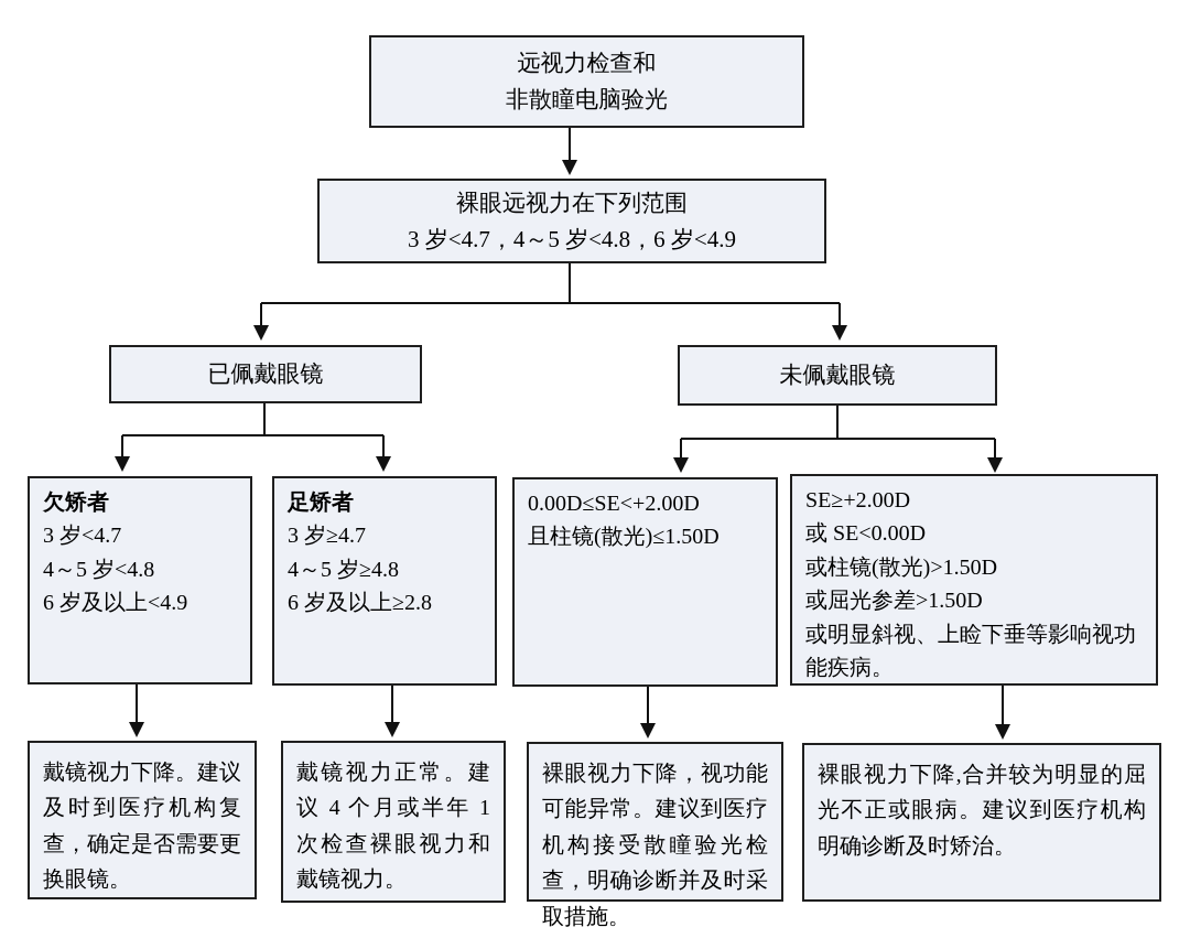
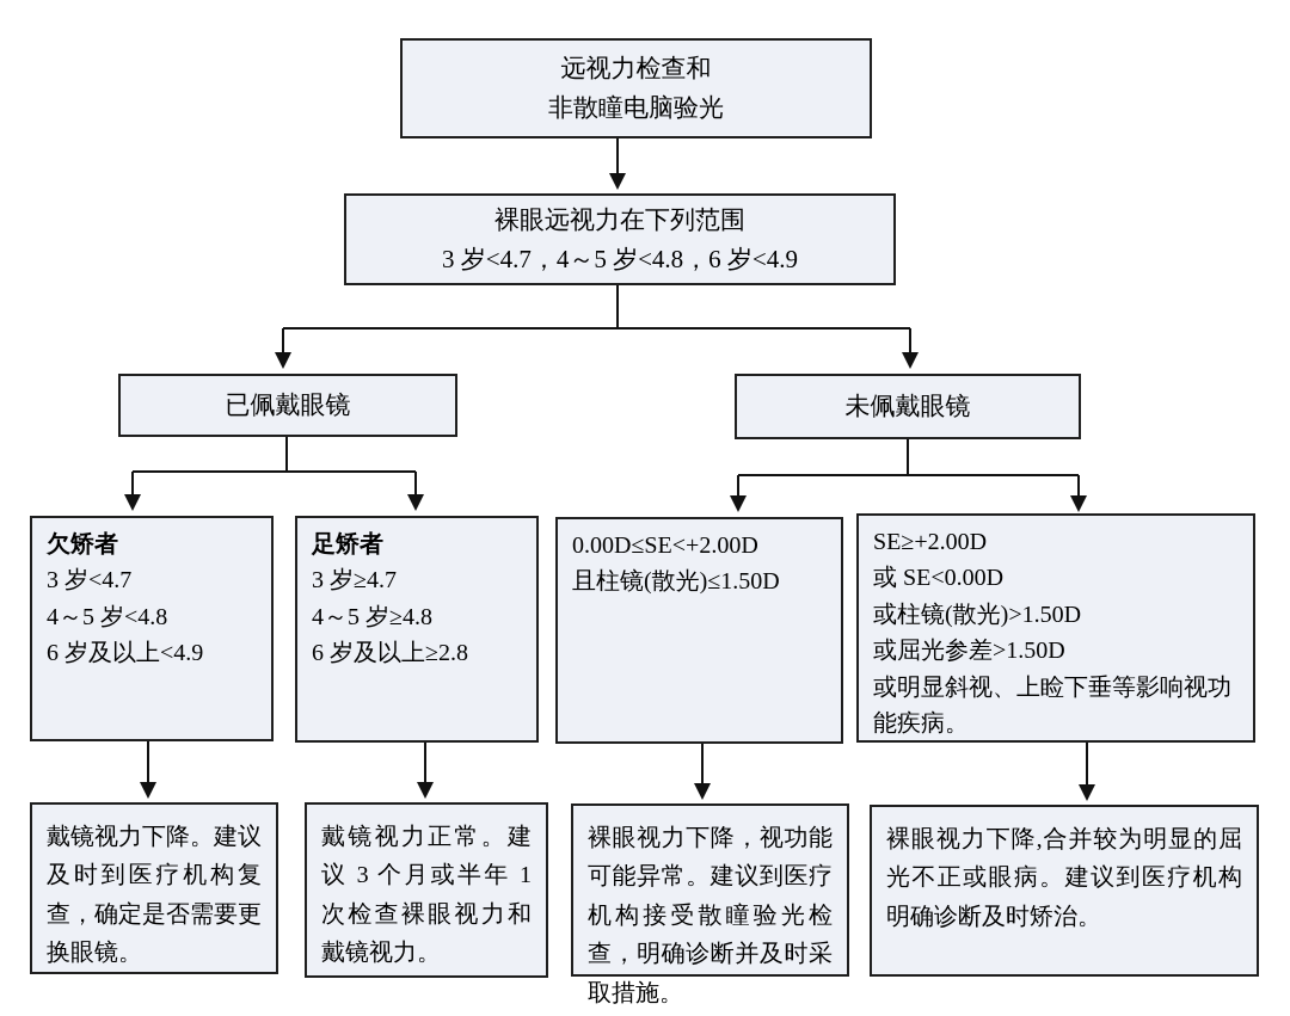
  远视力检查和
  非散瞳电脑验光
  裸眼远视力在下列范围
  3 岁<4.7，4～5 岁<4.8，6 岁<4.9
  已佩戴眼镜
  未佩戴眼镜
  欠矫者
  3 岁<4.7
  4～5 岁<4.8
  6 岁及以上<4.9
  足矫者
  3 岁≥4.7
  4～5 岁≥4.8
  6 岁及以上≥2.8
  0.00D≤SE<+2.00D
  且柱镜(散光)≤1.50D
  SE≥+2.00D
  或 SE<0.00D
  或柱镜(散光)>1.50D
  或屈光参差>1.50D
  或明显斜视、上睑下垂等影响视功能疾病。
  戴镜视力下降。建议及时到医疗机构复查，确定是否需要更换眼镜。
- 戴镜视力正常。建议 4 个月或半年 1 次检查裸眼视力和戴镜视力。
+ 戴镜视力正常。建议 3 个月或半年 1 次检查裸眼视力和戴镜视力。
  裸眼视力下降，视功能可能异常。建议到医疗机构接受散瞳验光检查，明确诊断并及时采取措施。
  裸眼视力下降,合并较为明显的屈光不正或眼病。建议到医疗机构明确诊断及时矫治。
